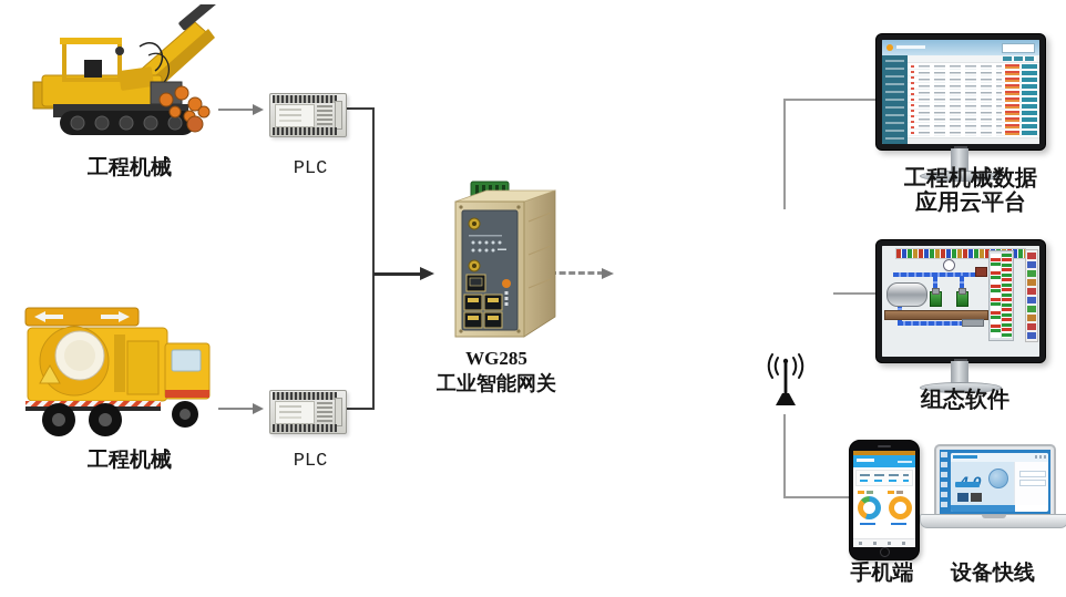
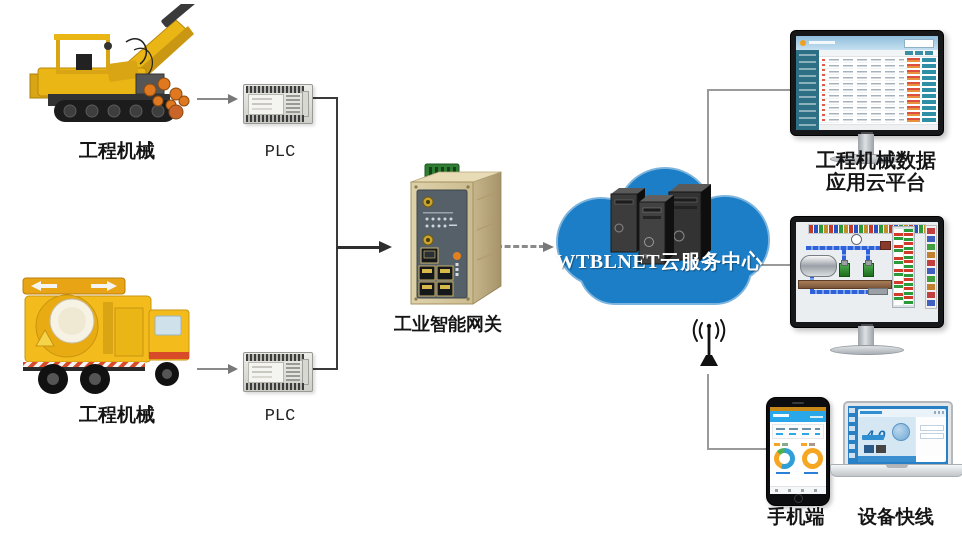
+ WTBLNET云服务中心
  工程机械
  PLC
  工程机械
  PLC
- WG285
  工业智能网关
  工程机械数据
  应用云平台
- 组态软件
  手机端
  设备快线
